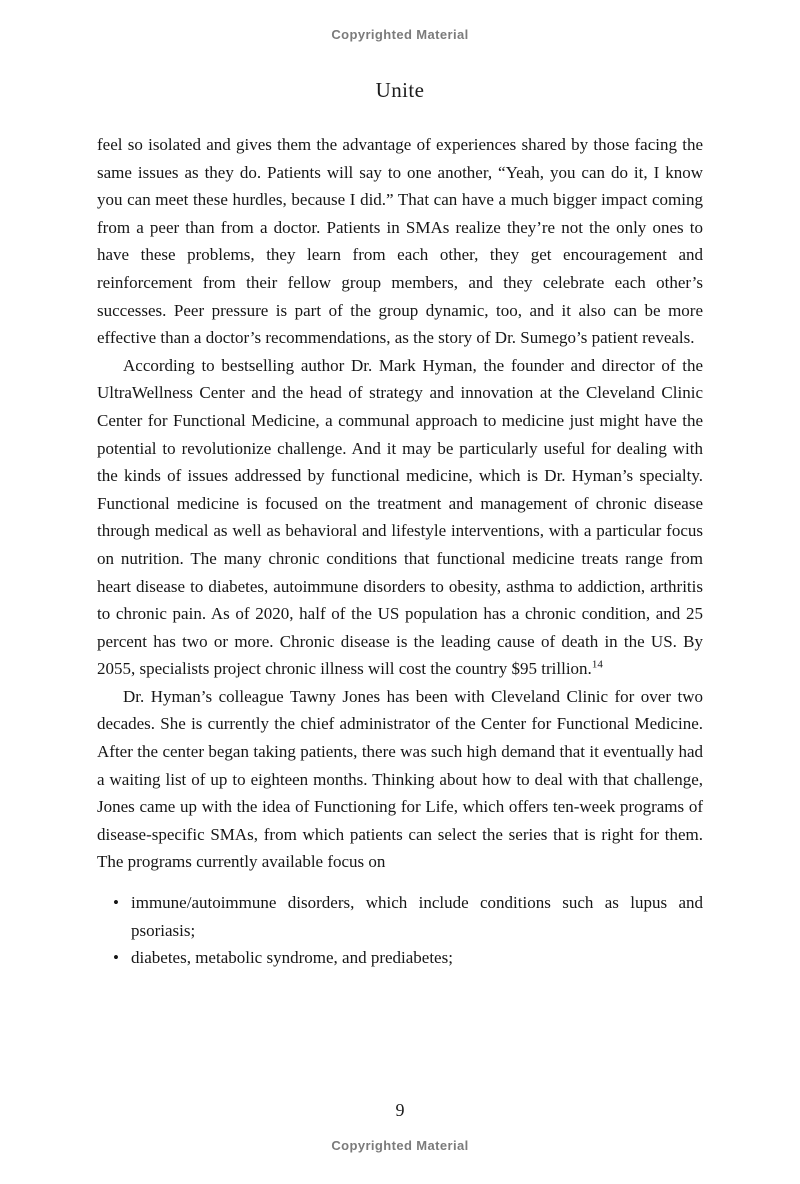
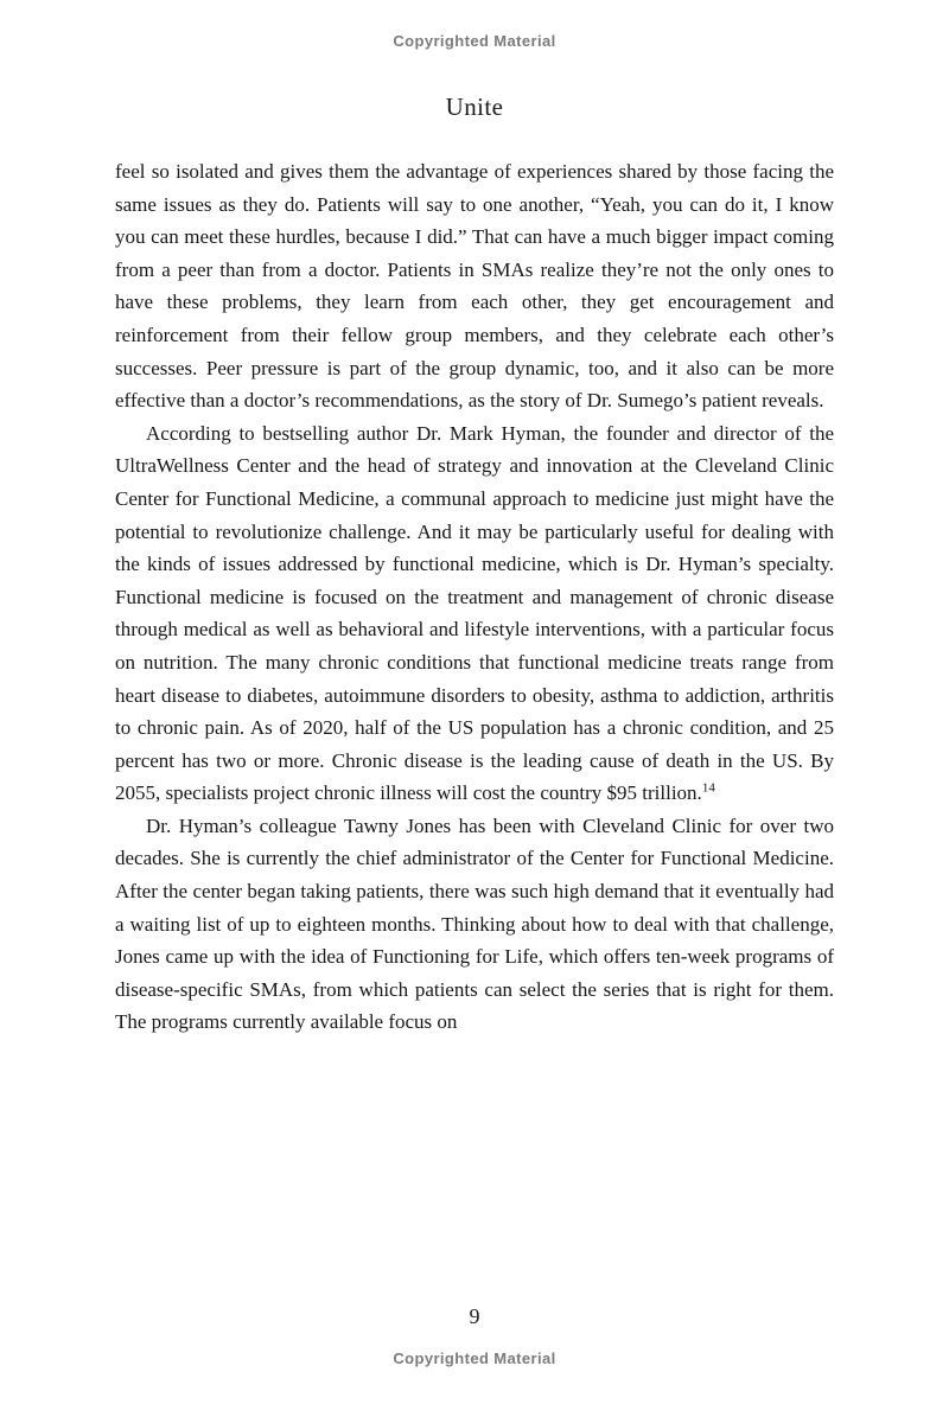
  Copyrighted Material
  Unite
  feel so isolated and gives them the advantage of experiences shared by those facing the same issues as they do. Patients will say to one another, “Yeah, you can do it, I know you can meet these hurdles, because I did.” That can have a much bigger impact coming from a peer than from a doctor. Patients in SMAs realize they’re not the only ones to have these problems, they learn from each other, they get encouragement and reinforcement from their fellow group members, and they celebrate each other’s successes. Peer pressure is part of the group dynamic, too, and it also can be more effective than a doctor’s recommendations, as the story of Dr. Sumego’s patient reveals.
  According to bestselling author Dr. Mark Hyman, the founder and director of the UltraWellness Center and the head of strategy and innovation at the Cleveland Clinic Center for Functional Medicine, a communal approach to medicine just might have the potential to revolutionize challenge. And it may be particularly useful for dealing with the kinds of issues addressed by functional medicine, which is Dr. Hyman’s specialty. Functional medicine is focused on the treatment and management of chronic disease through medical as well as behavioral and lifestyle interventions, with a particular focus on nutrition. The many chronic conditions that functional medicine treats range from heart disease to diabetes, autoimmune disorders to obesity, asthma to addiction, arthritis to chronic pain. As of 2020, half of the US population has a chronic condition, and 25 percent has two or more. Chronic disease is the leading cause of death in the US. By 2055, specialists project chronic illness will cost the country $95 trillion.14
  Dr. Hyman’s colleague Tawny Jones has been with Cleveland Clinic for over two decades. She is currently the chief administrator of the Center for Functional Medicine. After the center began taking patients, there was such high demand that it eventually had a waiting list of up to eighteen months. Thinking about how to deal with that challenge, Jones came up with the idea of Functioning for Life, which offers ten-week programs of disease-specific SMAs, from which patients can select the series that is right for them. The programs currently available focus on
- immune/autoimmune disorders, which include conditions such as lupus and psoriasis;
- diabetes, metabolic syndrome, and prediabetes;
  9
  Copyrighted Material
